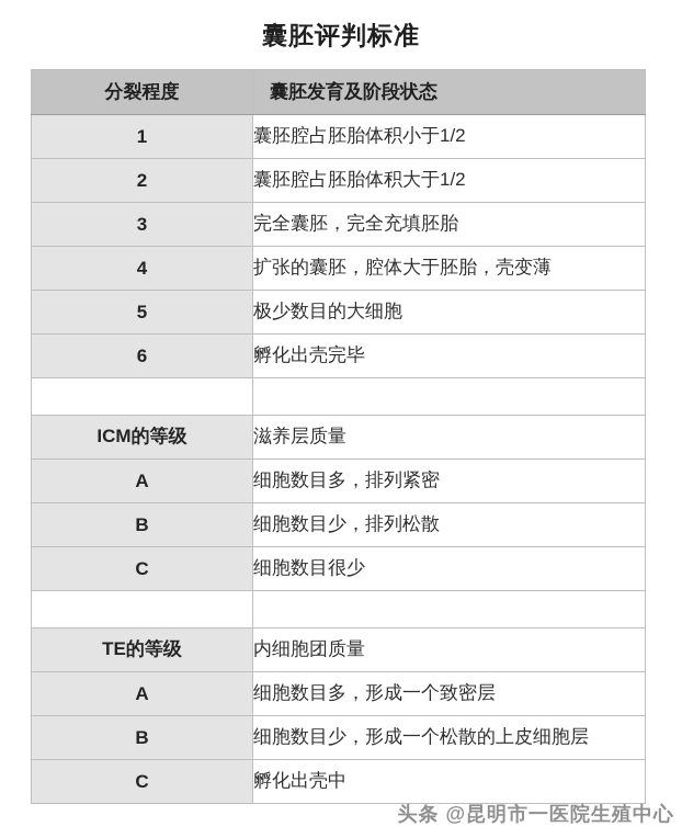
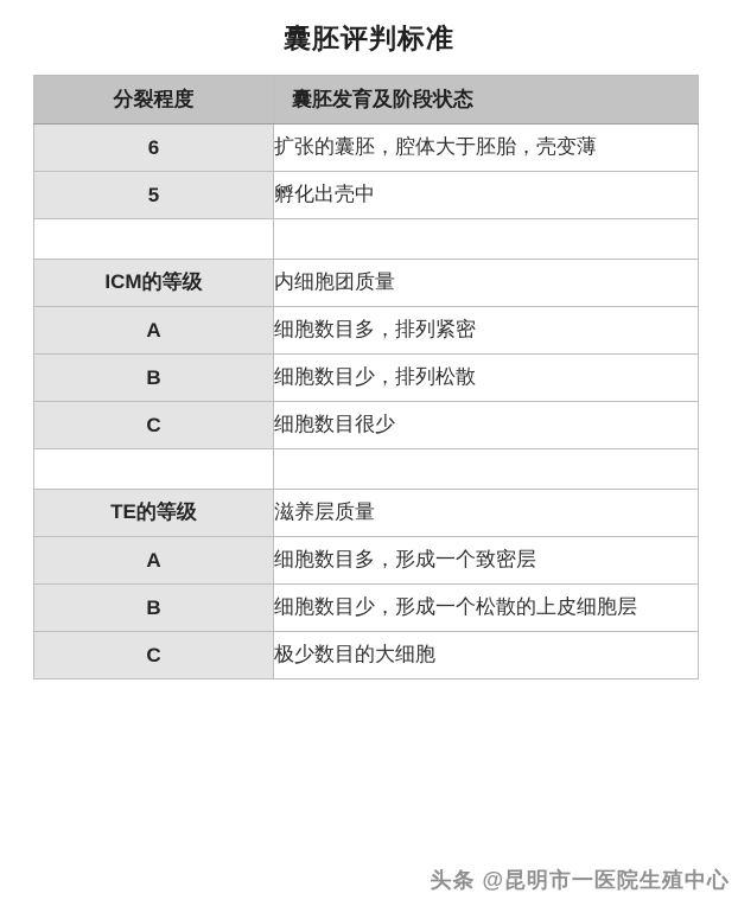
  囊胚评判标准
  分裂程度	囊胚发育及阶段状态
- 1	囊胚腔占胚胎体积小于1/2
- 2	囊胚腔占胚胎体积大于1/2
- 3	完全囊胚，完全充填胚胎
- 4	扩张的囊胚，腔体大于胚胎，壳变薄
+ 6	扩张的囊胚，腔体大于胚胎，壳变薄
- 5	极少数目的大细胞
+ 5	孵化出壳中
- 6	孵化出壳完毕
- ICM的等级	滋养层质量
+ ICM的等级	内细胞团质量
  A	细胞数目多，排列紧密
  B	细胞数目少，排列松散
  C	细胞数目很少
- TE的等级	内细胞团质量
+ TE的等级	滋养层质量
  A	细胞数目多，形成一个致密层
  B	细胞数目少，形成一个松散的上皮细胞层
- C	孵化出壳中
+ C	极少数目的大细胞
  头条 @昆明市一医院生殖中心
